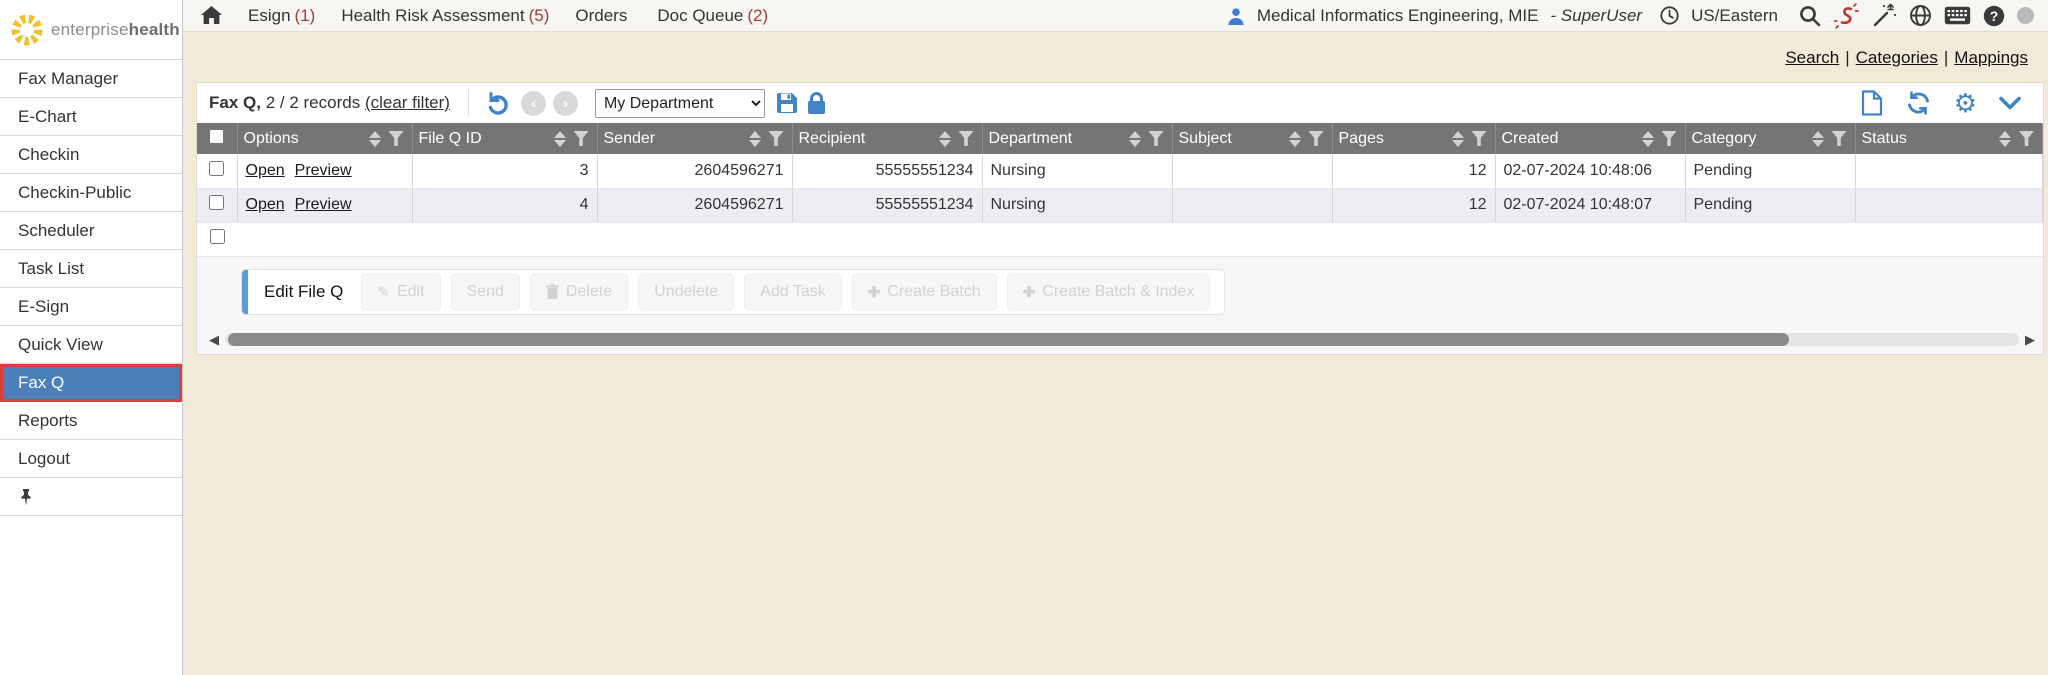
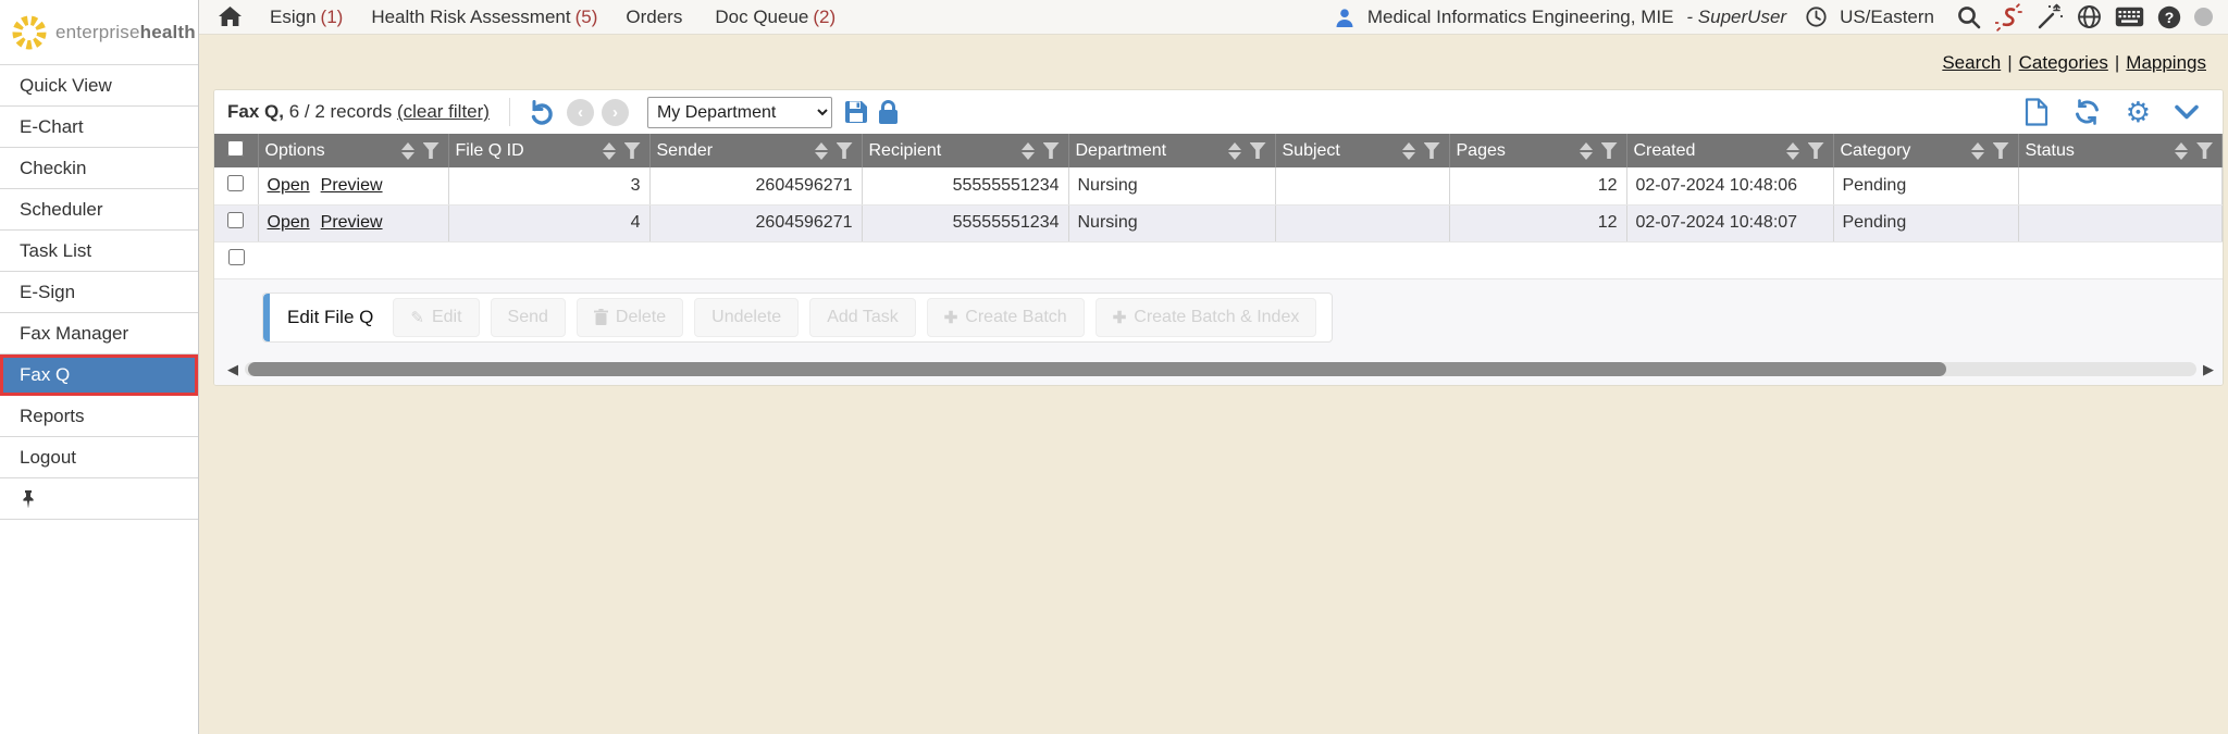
  enterprisehealth
- Fax Manager
+ Quick View
  E-Chart
  Checkin
- Checkin-Public
  Scheduler
  Task List
  E-Sign
- Quick View
+ Fax Manager
  Fax Q
  Reports
  Logout
  Esign (1)
  Health Risk Assessment (5)
  Orders
  Doc Queue (2)
  Medical Informatics Engineering, MIE
  - SuperUser
  US/Eastern
  ?
  Search | Categories | Mappings
- Fax Q, 2 / 2 records (clear filter)
+ Fax Q, 6 / 2 records (clear filter)
  ‹
  ›
  My Department
  ⚙
  	Options	File Q ID	Sender	Recipient	Department	Subject	Pages	Created	Category	Status
  	Open Preview	3	2604596271	55555551234	Nursing		12	02-07-2024 10:48:06	Pending
  	Open Preview	4	2604596271	55555551234	Nursing		12	02-07-2024 10:48:07	Pending
  Edit File Q
  ✎
  Edit
  Send
  Delete
  Undelete
  Add Task
  ✚
  Create Batch
  ✚
  Create Batch & Index
  ◀
  ▶
